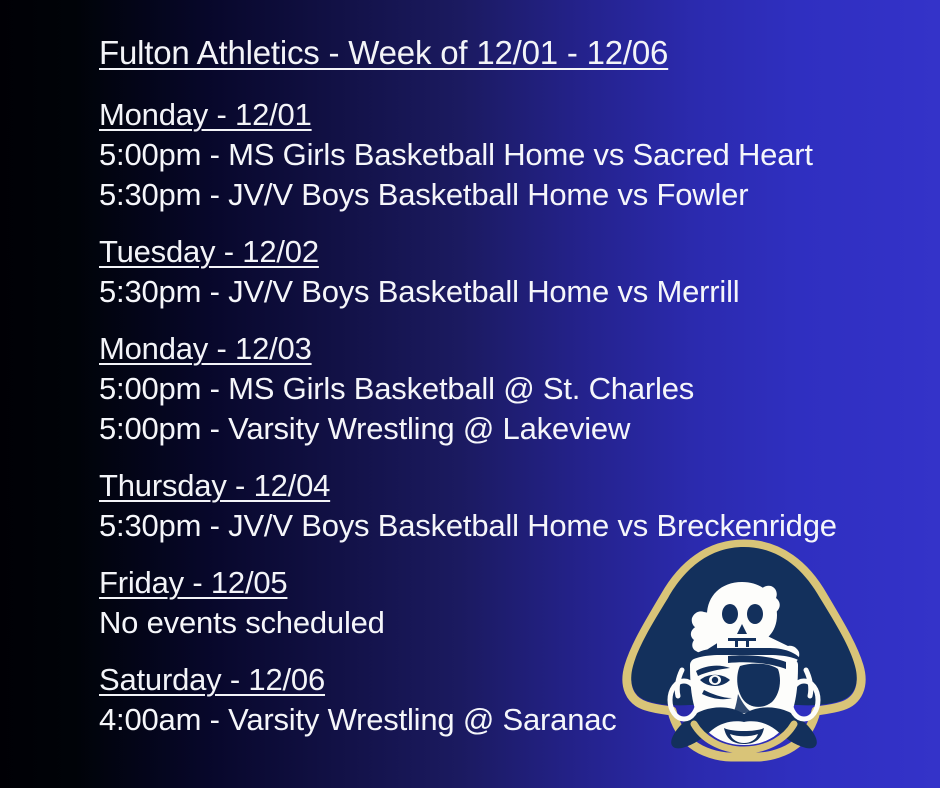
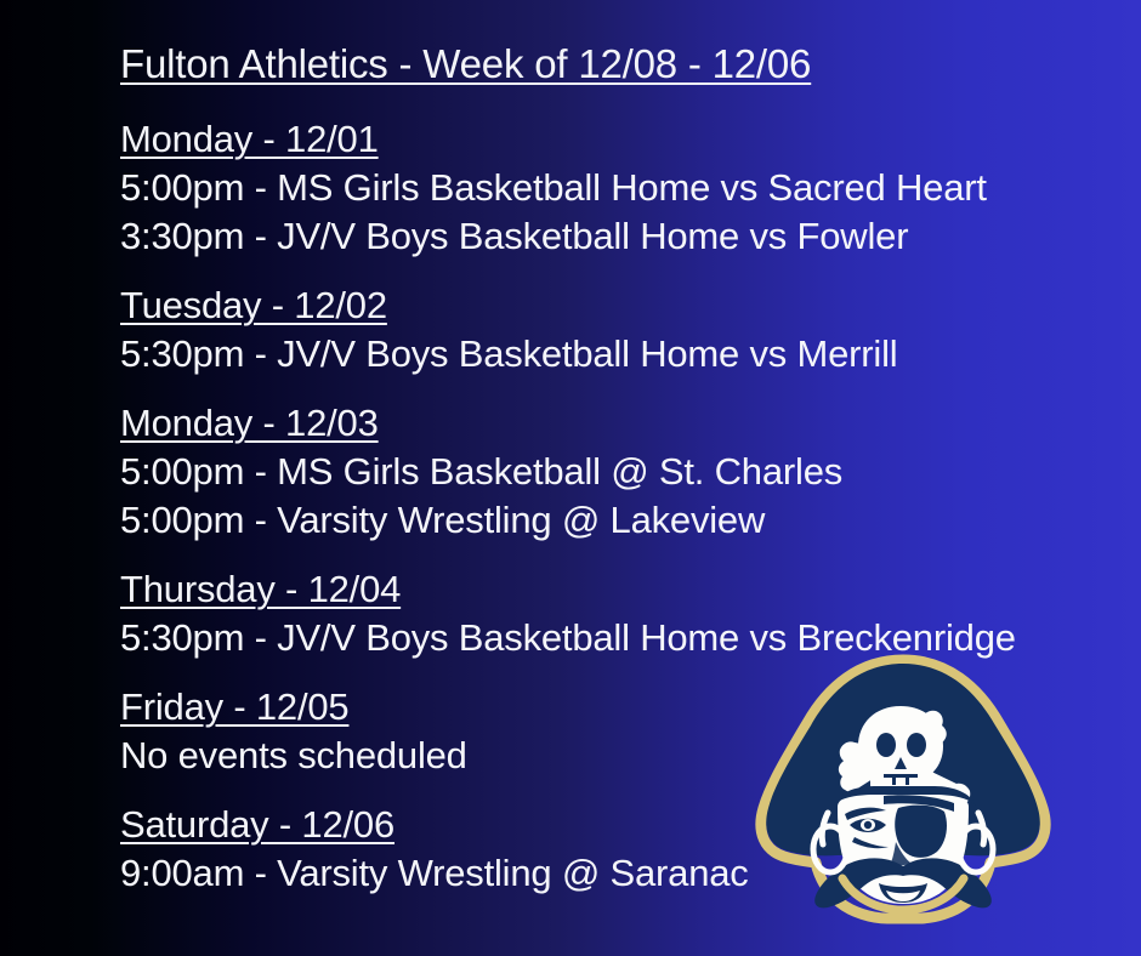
- Fulton Athletics - Week of 12/01 - 12/06
+ Fulton Athletics - Week of 12/08 - 12/06
  Monday - 12/01
  5:00pm - MS Girls Basketball Home vs Sacred Heart
- 5:30pm - JV/V Boys Basketball Home vs Fowler
+ 3:30pm - JV/V Boys Basketball Home vs Fowler
  Tuesday - 12/02
  5:30pm - JV/V Boys Basketball Home vs Merrill
  Monday - 12/03
  5:00pm - MS Girls Basketball @ St. Charles
  5:00pm - Varsity Wrestling @ Lakeview
  Thursday - 12/04
  5:30pm - JV/V Boys Basketball Home vs Breckenridge
  Friday - 12/05
  No events scheduled
  Saturday - 12/06
- 4:00am - Varsity Wrestling @ Saranac
+ 9:00am - Varsity Wrestling @ Saranac
